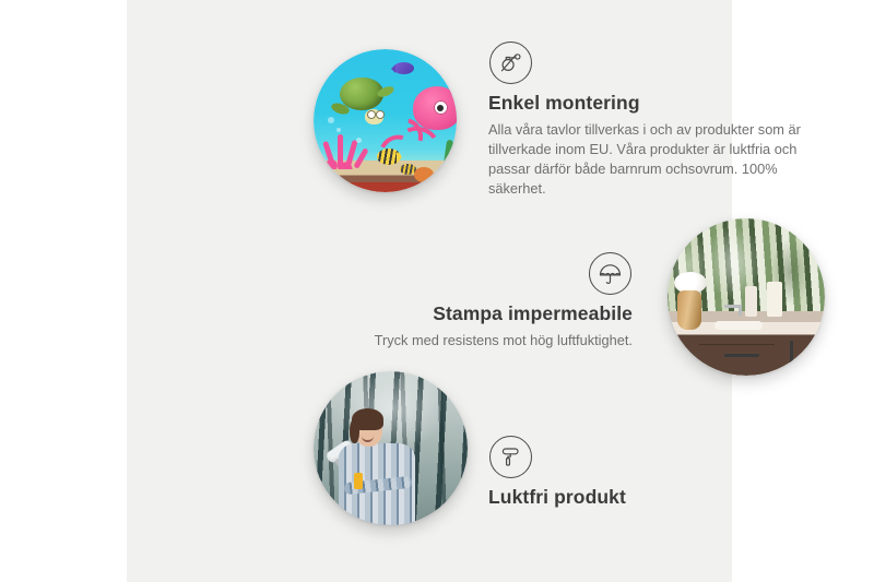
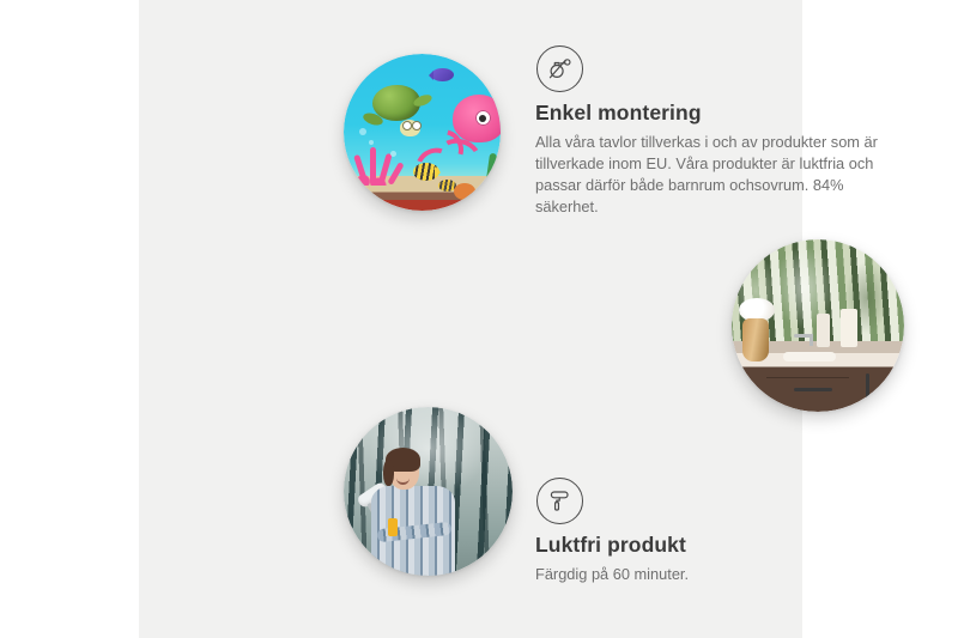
  Enkel montering
- Alla våra tavlor tillverkas i och av produkter som är tillverkade inom EU. Våra produkter är luktfria och passar därför både barnrum ochsovrum. 100% säkerhet.
+ Alla våra tavlor tillverkas i och av produkter som är tillverkade inom EU. Våra produkter är luktfria och passar därför både barnrum ochsovrum. 84% säkerhet.
- Stampa impermeabile
- Tryck med resistens mot hög luftfuktighet.
  Luktfri produkt
+ Färgdig på 60 minuter.
